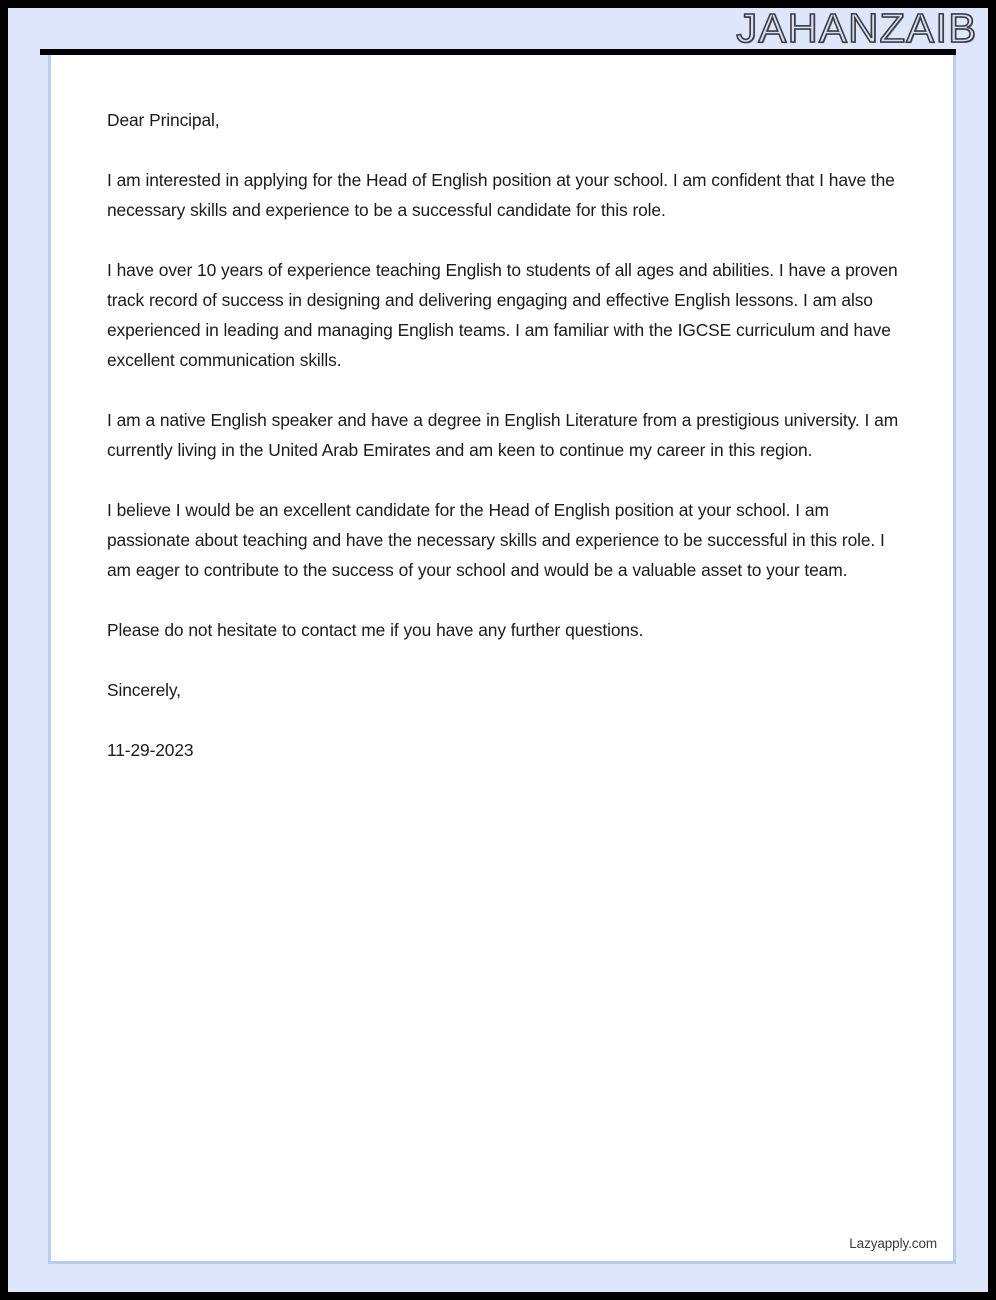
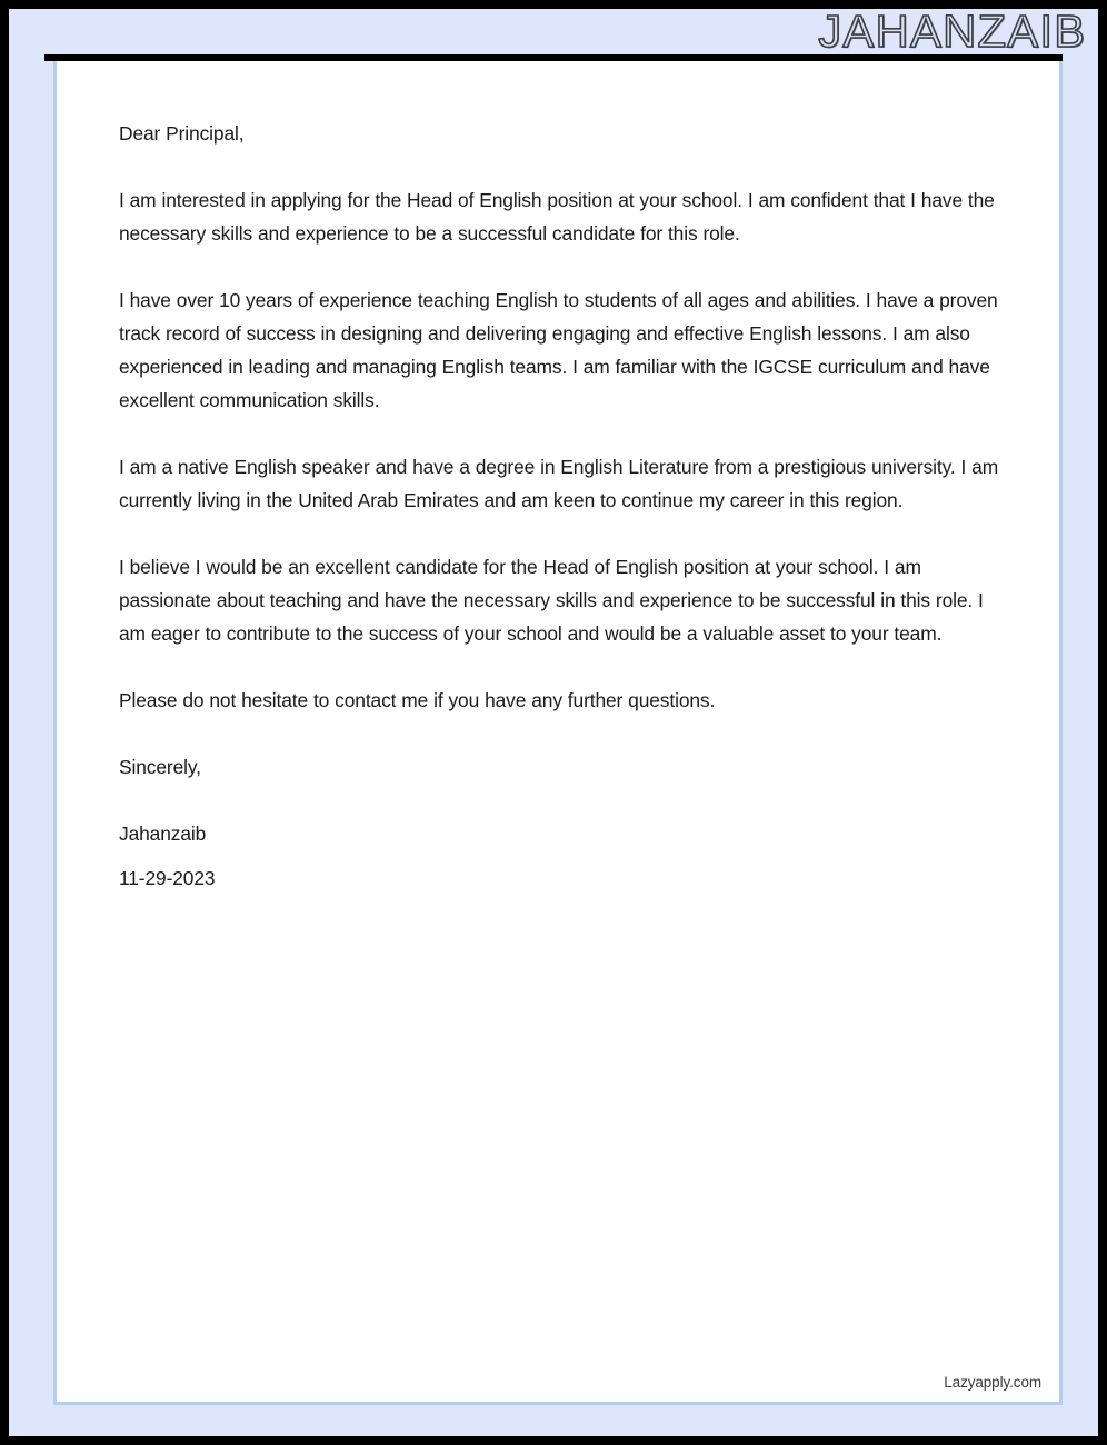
  JAHANZAIB
  Dear Principal,
  I am interested in applying for the Head of English position at your school. I am confident that I have the necessary skills and experience to be a successful candidate for this role.
  I have over 10 years of experience teaching English to students of all ages and abilities. I have a proven track record of success in designing and delivering engaging and effective English lessons. I am also experienced in leading and managing English teams. I am familiar with the IGCSE curriculum and have excellent communication skills.
  I am a native English speaker and have a degree in English Literature from a prestigious university. I am currently living in the United Arab Emirates and am keen to continue my career in this region.
  I believe I would be an excellent candidate for the Head of English position at your school. I am passionate about teaching and have the necessary skills and experience to be successful in this role. I am eager to contribute to the success of your school and would be a valuable asset to your team.
  Please do not hesitate to contact me if you have any further questions.
  Sincerely,
+ Jahanzaib
  11-29-2023
  Lazyapply.com
